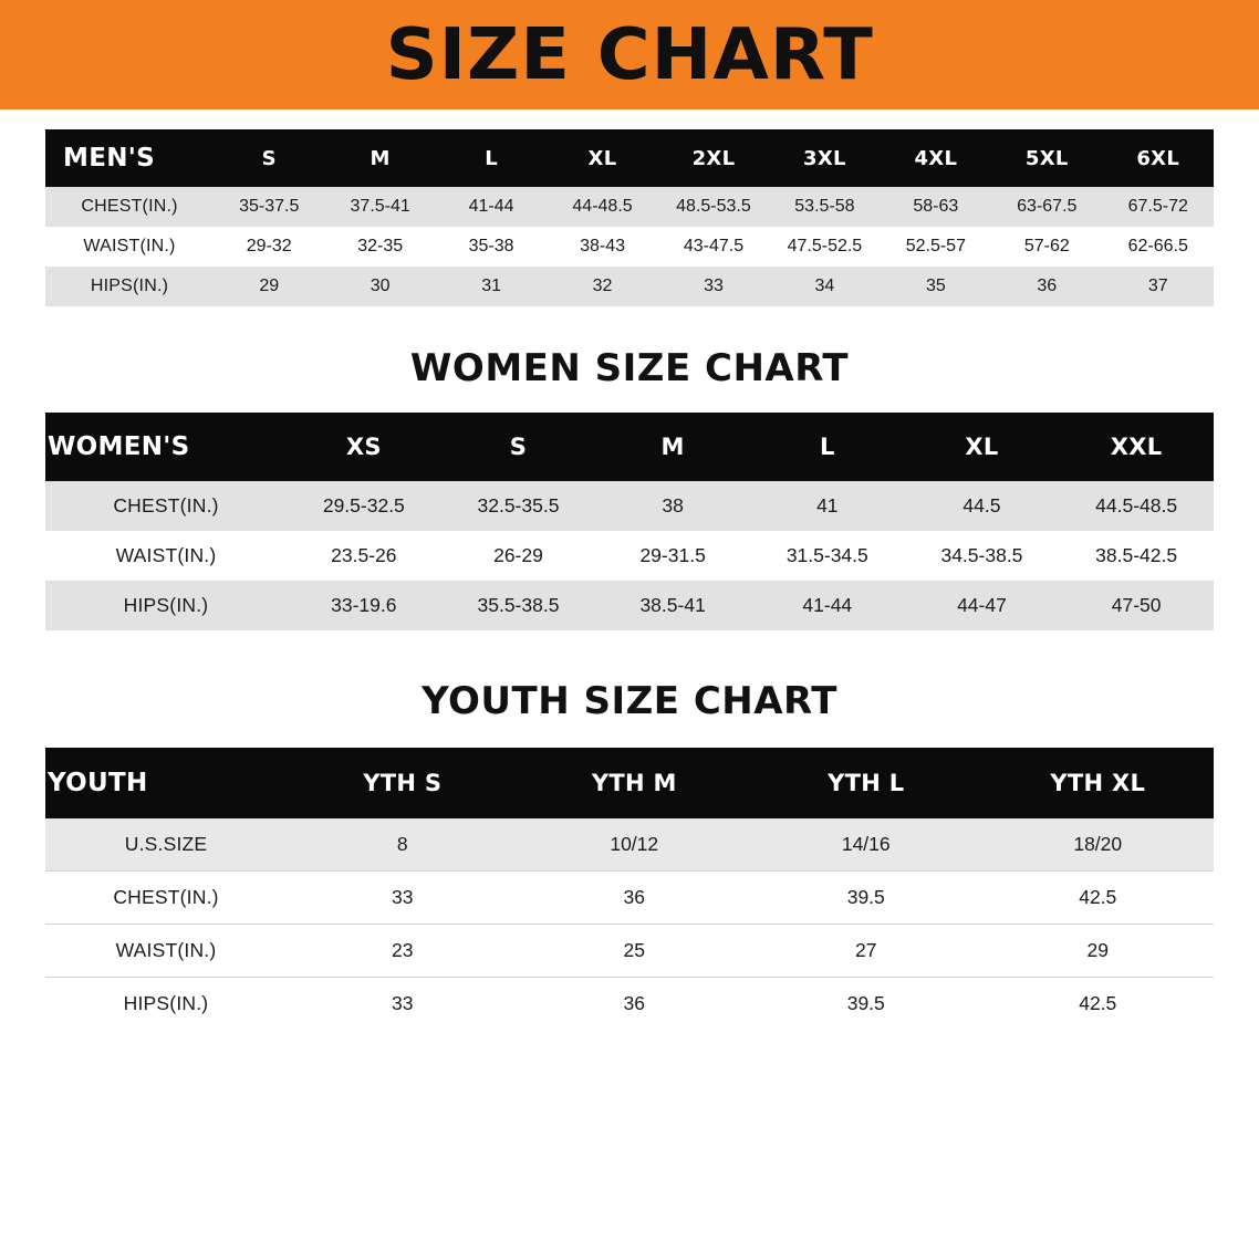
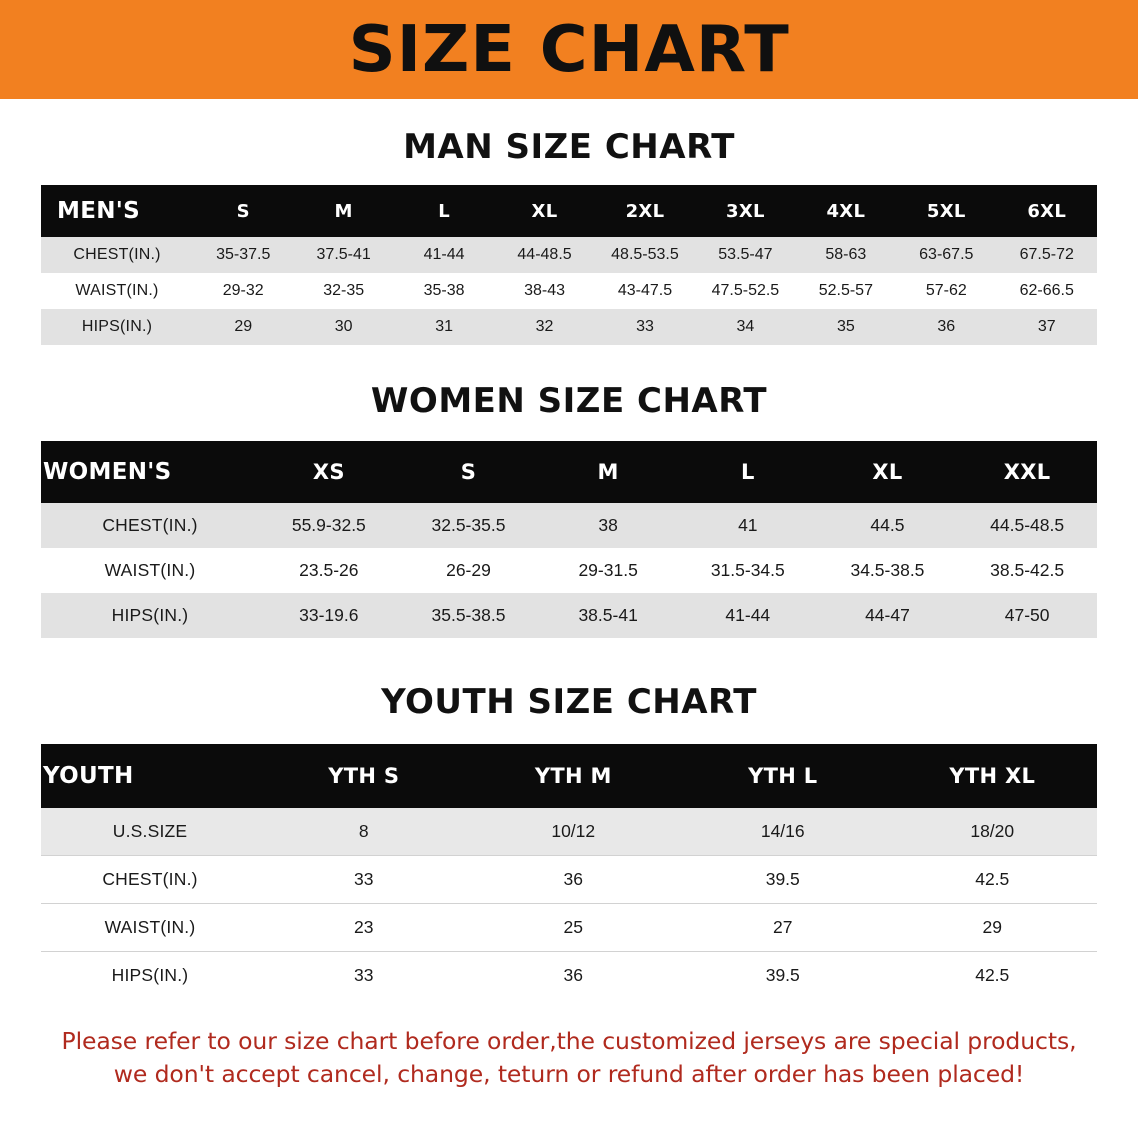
  SIZE CHART
+ MAN SIZE CHART
  MEN'S	S	M	L	XL	2XL	3XL	4XL	5XL	6XL
- CHEST(IN.)	35-37.5	37.5-41	41-44	44-48.5	48.5-53.5	53.5-58	58-63	63-67.5	67.5-72
+ CHEST(IN.)	35-37.5	37.5-41	41-44	44-48.5	48.5-53.5	53.5-47	58-63	63-67.5	67.5-72
  WAIST(IN.)	29-32	32-35	35-38	38-43	43-47.5	47.5-52.5	52.5-57	57-62	62-66.5
  HIPS(IN.)	29	30	31	32	33	34	35	36	37
  WOMEN SIZE CHART
  WOMEN'S	XS	S	M	L	XL	XXL
- CHEST(IN.)	29.5-32.5	32.5-35.5	38	41	44.5	44.5-48.5
+ CHEST(IN.)	55.9-32.5	32.5-35.5	38	41	44.5	44.5-48.5
  WAIST(IN.)	23.5-26	26-29	29-31.5	31.5-34.5	34.5-38.5	38.5-42.5
  HIPS(IN.)	33-19.6	35.5-38.5	38.5-41	41-44	44-47	47-50
  YOUTH SIZE CHART
  YOUTH	YTH S	YTH M	YTH L	YTH XL
  U.S.SIZE	8	10/12	14/16	18/20
  CHEST(IN.)	33	36	39.5	42.5
  WAIST(IN.)	23	25	27	29
  HIPS(IN.)	33	36	39.5	42.5
+ Please refer to our size chart before order,the customized jerseys are special products,
+ we don't accept cancel, change, teturn or refund after order has been placed!
